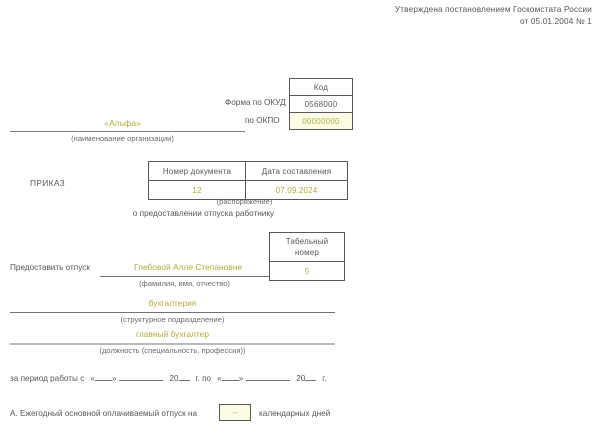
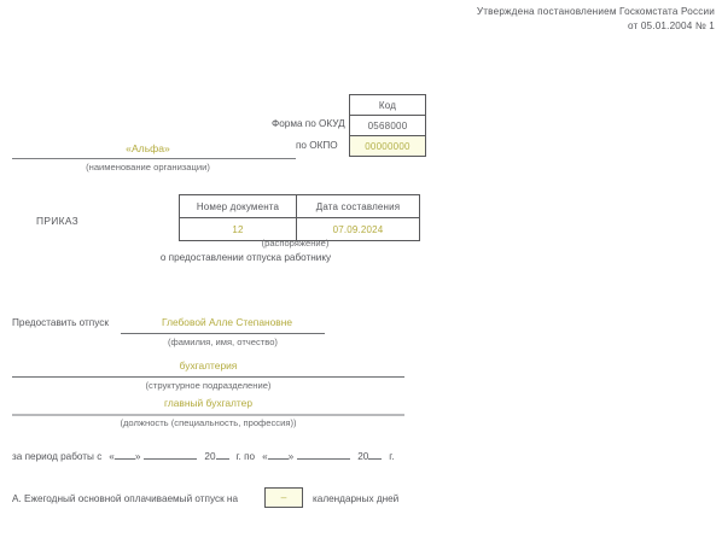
  Утверждена постановлением Госкомстата России
  от 05.01.2004 № 1
  Форма по ОКУД
  по ОКПО
  Код
  0568000
  00000000
  «Альфа»
  (наименование организации)
  ПРИКАЗ
  Номер документа	Дата составления
  12	07.09.2024
  (распоряжение)
  о предоставлении отпуска работнику
- Табельный номер
- 5
  Предоставить отпуск
  Глебовой Алле Степановне
  (фамилия, имя, отчество)
  бухгалтерия
  (структурное подразделение)
  главный бухгалтер
  (должность (специальность, профессия))
  за период работы с
  «
  »
  20
  г. по
  «
  »
  20
  г.
  А. Ежегодный основной оплачиваемый отпуск на
  –
  календарных дней
